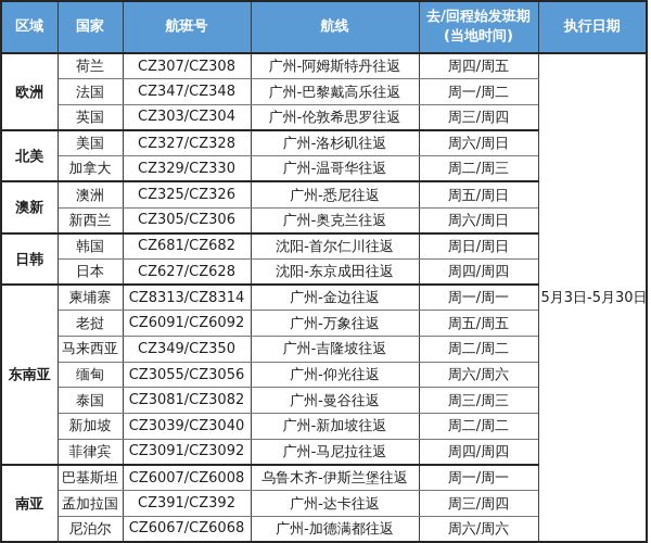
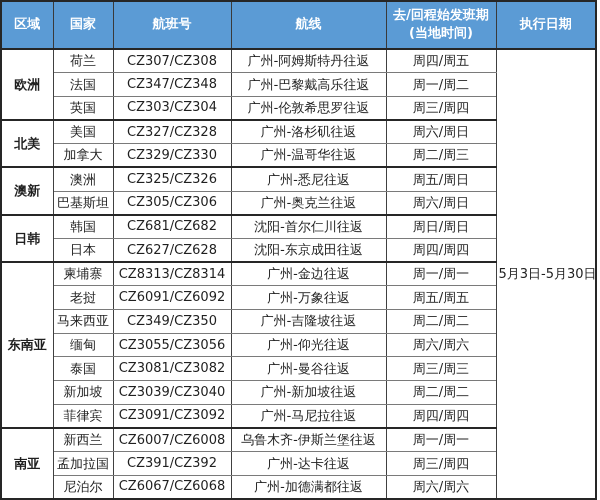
  区域	国家	航班号	航线	去/回程始发班期 (当地时间)	执行日期
  欧洲	荷兰	CZ307/CZ308	广州-阿姆斯特丹往返	周四/周五	5月3日-5月30日
  法国	CZ347/CZ348	广州-巴黎戴高乐往返	周一/周二
  英国	CZ303/CZ304	广州-伦敦希思罗往返	周三/周四
  北美	美国	CZ327/CZ328	广州-洛杉矶往返	周六/周日
  加拿大	CZ329/CZ330	广州-温哥华往返	周二/周三
  澳新	澳洲	CZ325/CZ326	广州-悉尼往返	周五/周日
- 新西兰	CZ305/CZ306	广州-奥克兰往返	周六/周日
+ 巴基斯坦	CZ305/CZ306	广州-奥克兰往返	周六/周日
  日韩	韩国	CZ681/CZ682	沈阳-首尔仁川往返	周日/周日
  日本	CZ627/CZ628	沈阳-东京成田往返	周四/周四
  东南亚	柬埔寨	CZ8313/CZ8314	广州-金边往返	周一/周一
  老挝	CZ6091/CZ6092	广州-万象往返	周五/周五
  马来西亚	CZ349/CZ350	广州-吉隆坡往返	周二/周二
  缅甸	CZ3055/CZ3056	广州-仰光往返	周六/周六
  泰国	CZ3081/CZ3082	广州-曼谷往返	周三/周三
  新加坡	CZ3039/CZ3040	广州-新加坡往返	周二/周二
  菲律宾	CZ3091/CZ3092	广州-马尼拉往返	周四/周四
- 南亚	巴基斯坦	CZ6007/CZ6008	乌鲁木齐-伊斯兰堡往返	周一/周一
+ 南亚	新西兰	CZ6007/CZ6008	乌鲁木齐-伊斯兰堡往返	周一/周一
  孟加拉国	CZ391/CZ392	广州-达卡往返	周三/周四
  尼泊尔	CZ6067/CZ6068	广州-加德满都往返	周六/周六
